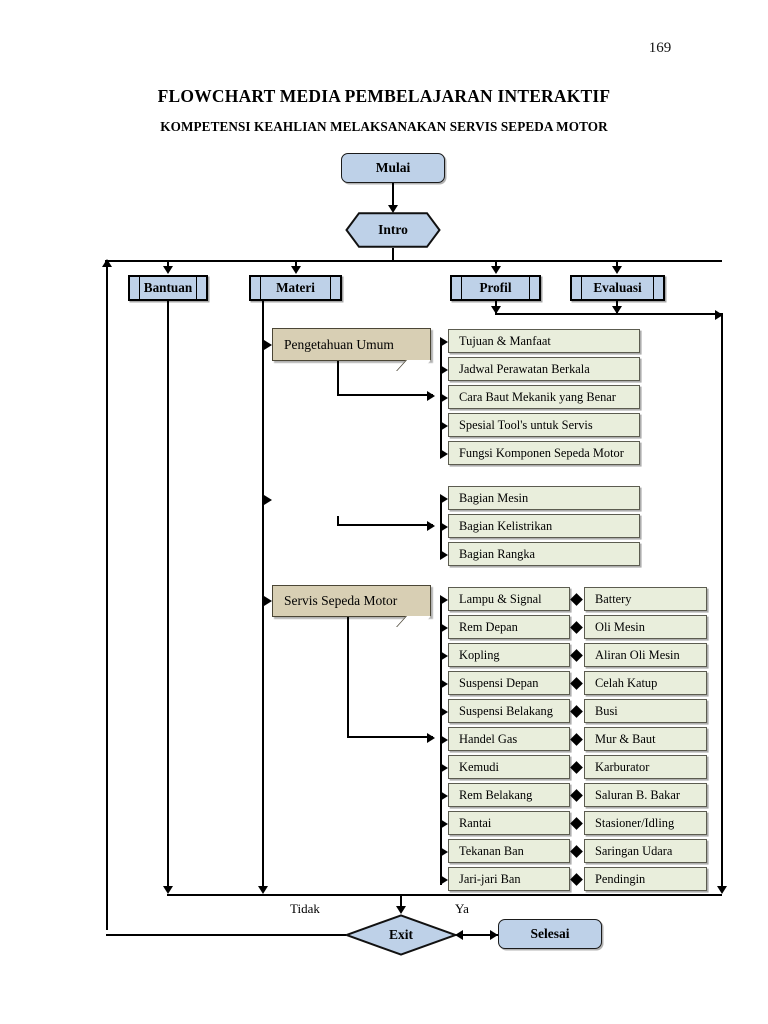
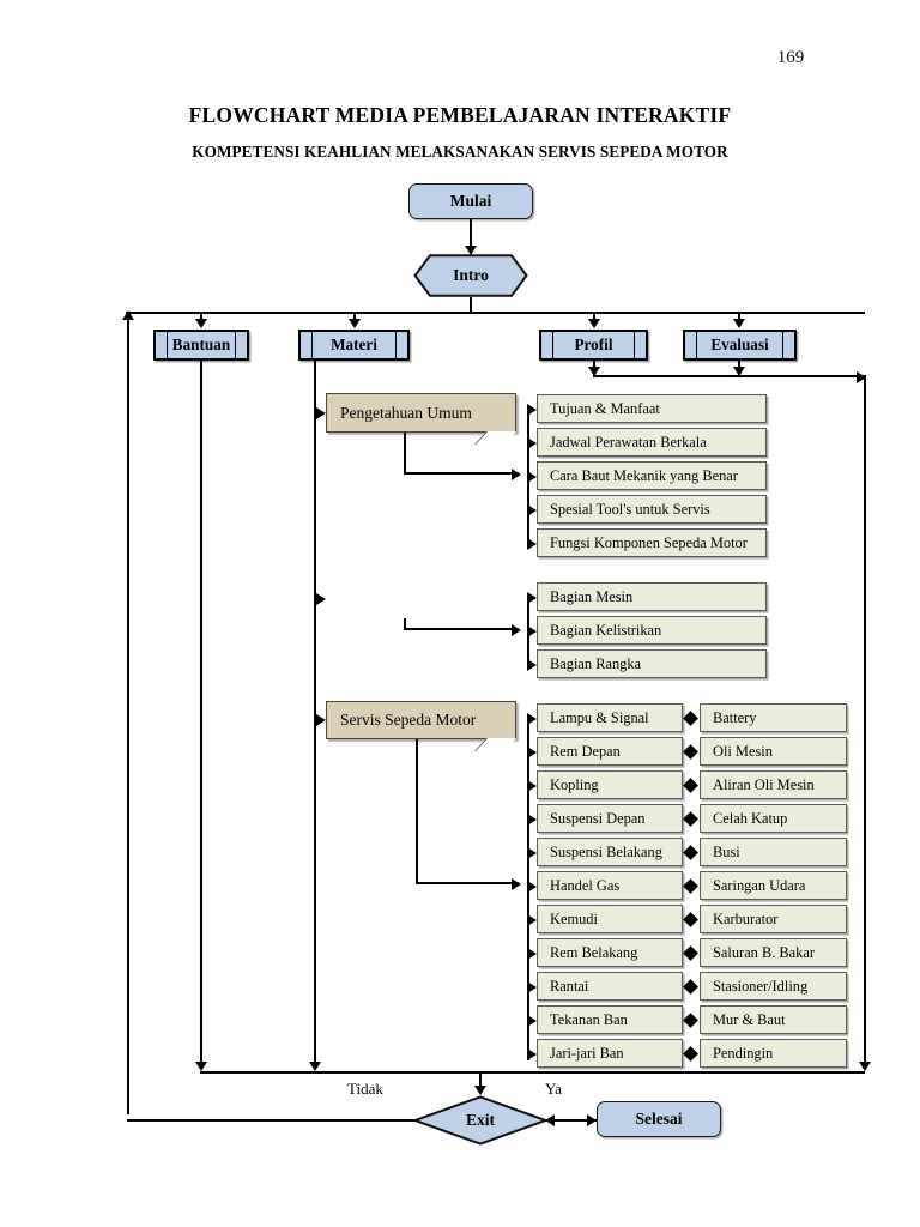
  169
  FLOWCHART MEDIA PEMBELAJARAN INTERAKTIF
  KOMPETENSI KEAHLIAN MELAKSANAKAN SERVIS SEPEDA MOTOR
  Mulai
  Intro
  Bantuan
  Materi
  Profil
  Evaluasi
  Pengetahuan Umum
  Tujuan & Manfaat
  Jadwal Perawatan Berkala
  Cara Baut Mekanik yang Benar
  Spesial Tool's untuk Servis
  Fungsi Komponen Sepeda Motor
  Bagian Mesin
  Bagian Kelistrikan
  Bagian Rangka
  Servis Sepeda Motor
  Lampu & Signal
  Rem Depan
  Kopling
  Suspensi Depan
  Suspensi Belakang
  Handel Gas
  Kemudi
  Rem Belakang
  Rantai
  Tekanan Ban
  Jari-jari Ban
  Battery
  Oli Mesin
  Aliran Oli Mesin
  Celah Katup
  Busi
- Mur & Baut
+ Saringan Udara
  Karburator
  Saluran B. Bakar
  Stasioner/Idling
- Saringan Udara
+ Mur & Baut
  Pendingin
  Exit
  Tidak
  Ya
  Selesai
